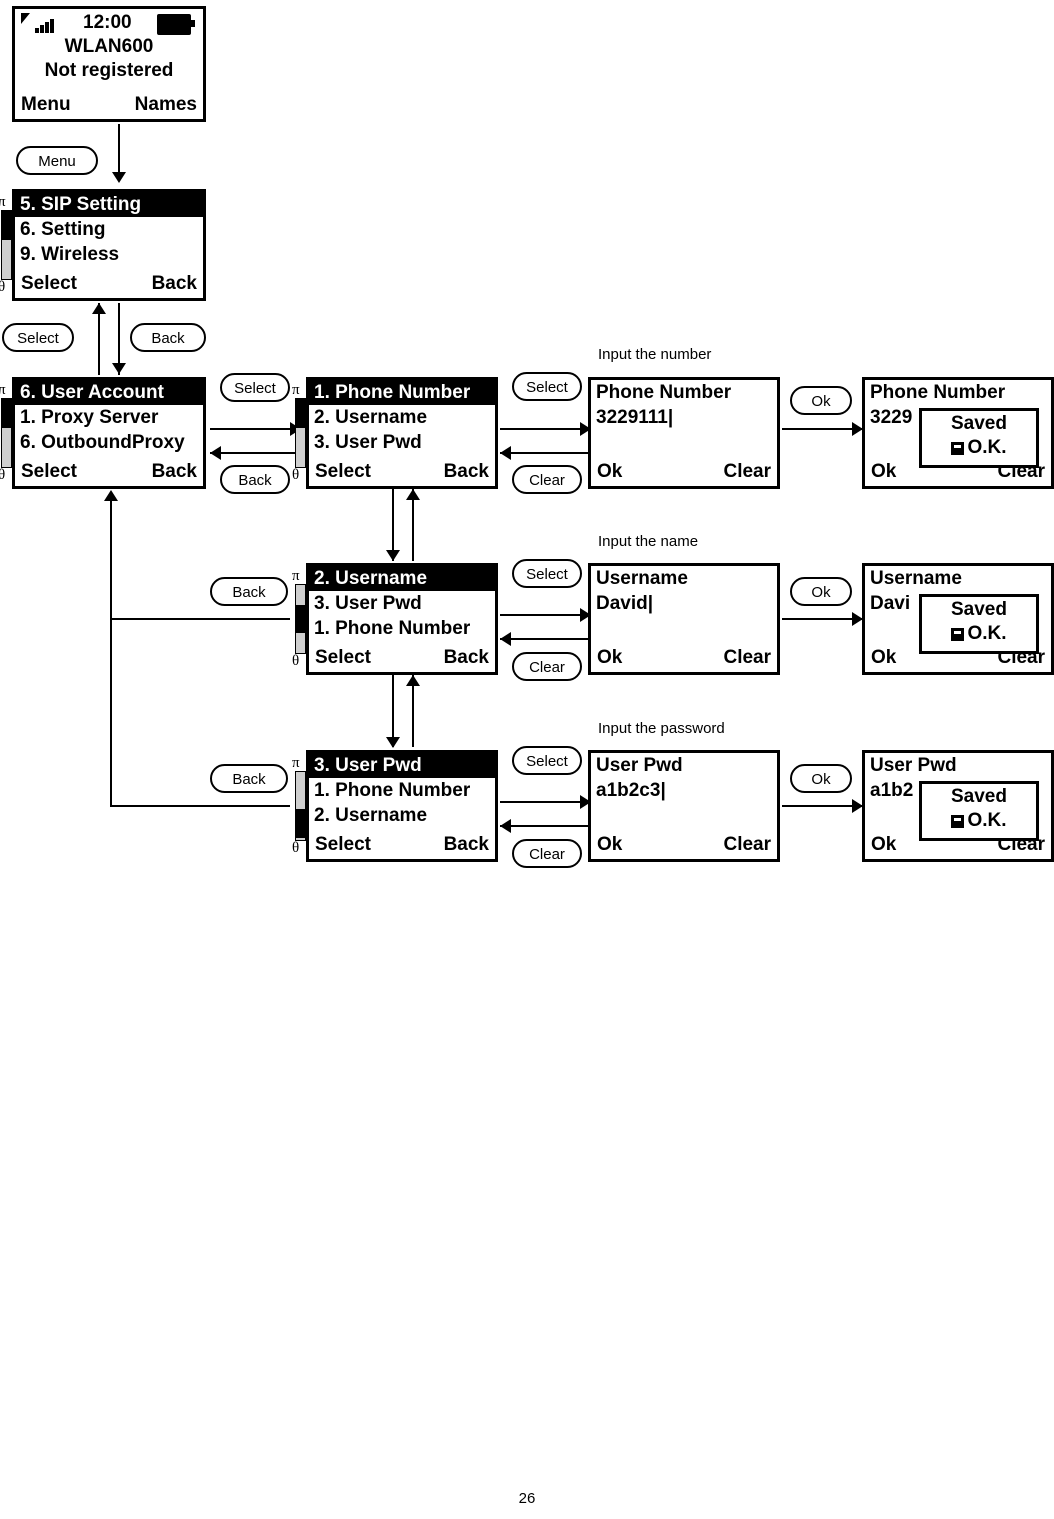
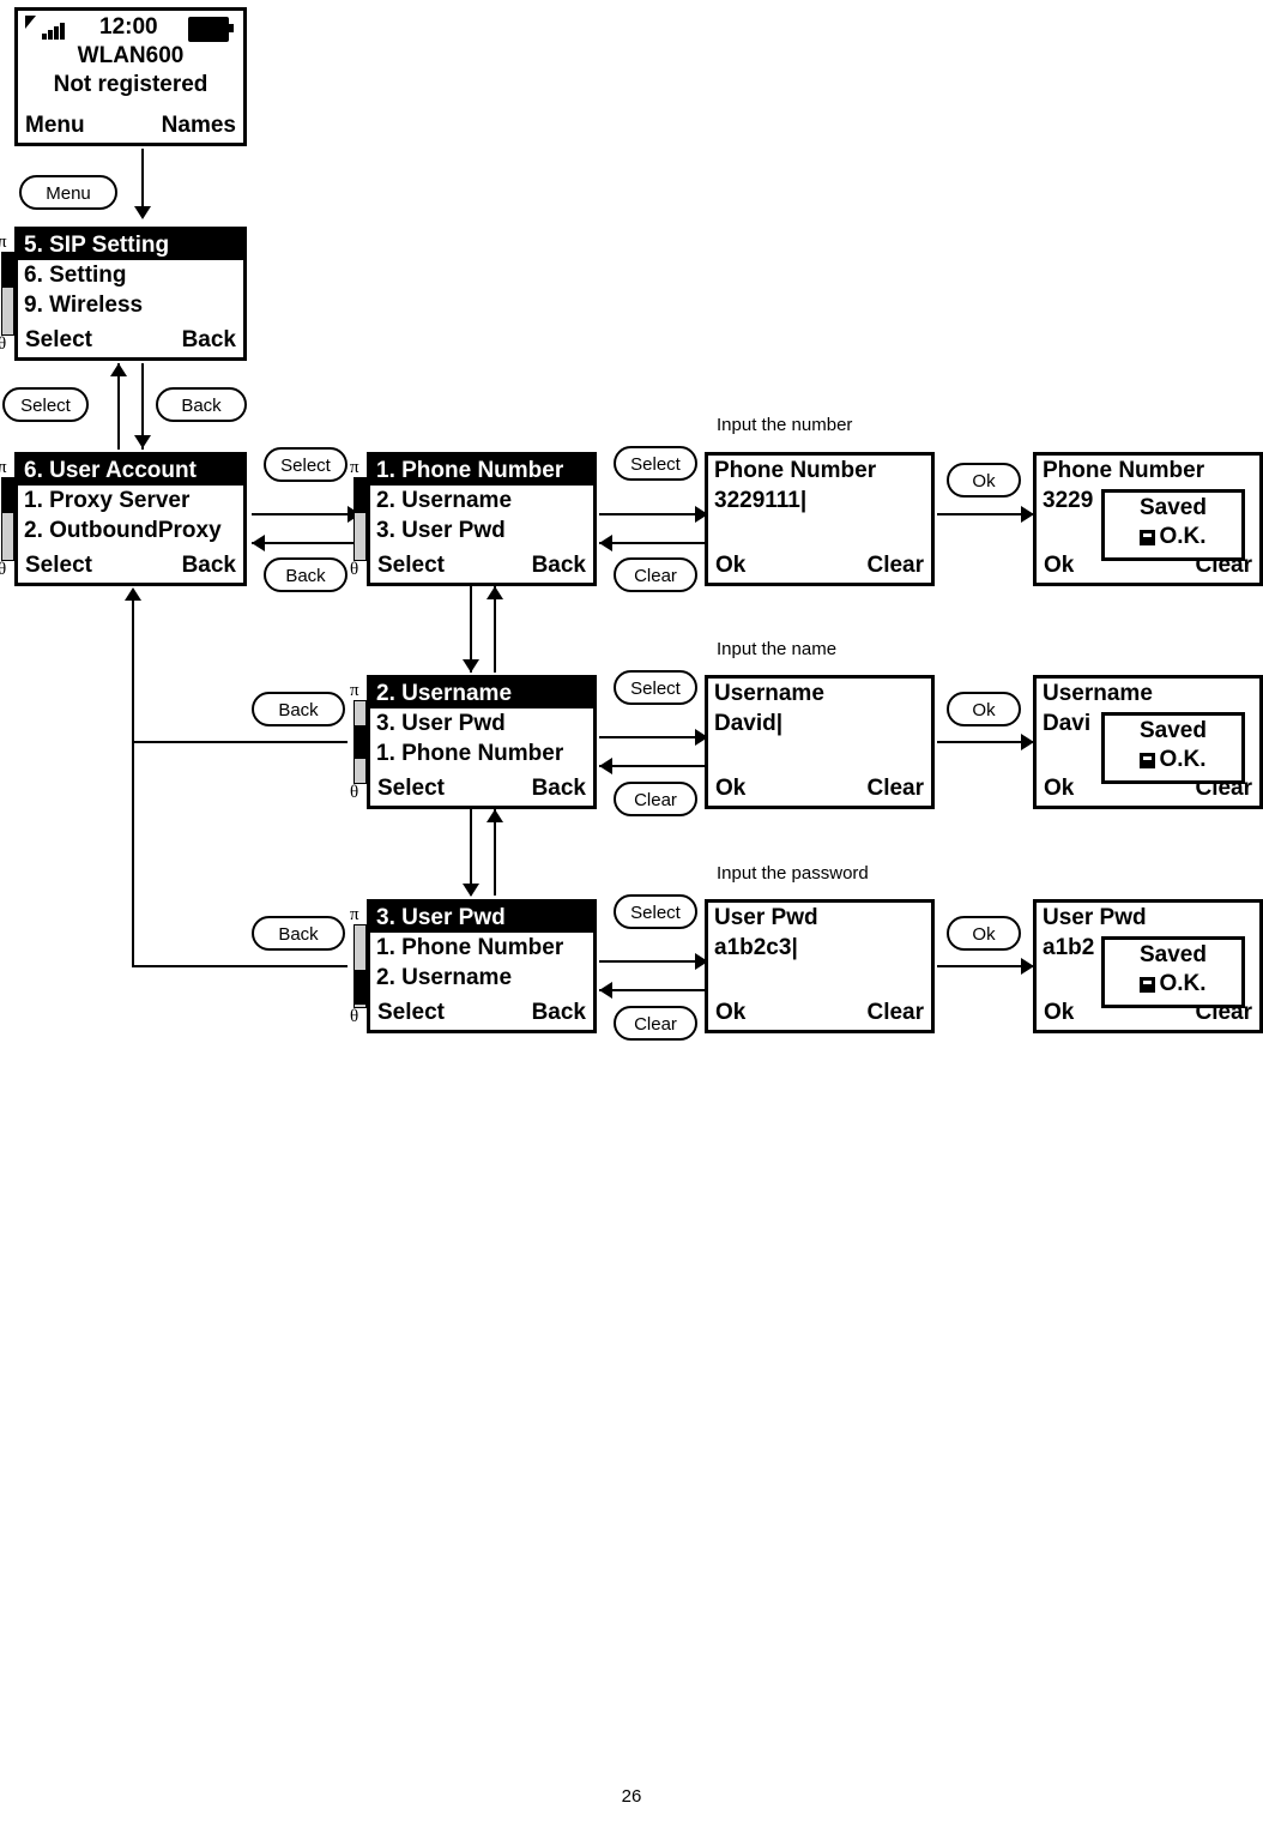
  12:00
  WLAN600
  Not registered
  Menu
  Names
  Menu
  π
  θ
  5. SIP Setting
  6. Setting
  9. Wireless
  Select
  Back
  Select
  Back
  π
  θ
  6. User Account
  1. Proxy Server
- 6. OutboundProxy
+ 2. OutboundProxy
  Select
  Back
  Select
  Back
  π
  θ
  1. Phone Number
  2. Username
  3. User Pwd
  Select
  Back
  Select
  Clear
  Input the number
  Phone Number
  3229111|
  Ok
  Clear
  Ok
  Phone Number
  3229
  Ok
  Clear
  Saved
  O.K.
  Back
  π
  θ
  2. Username
  3. User Pwd
  1. Phone Number
  Select
  Back
  Select
  Clear
  Input the name
  Username
  David|
  Ok
  Clear
  Ok
  Username
  Davi
  Ok
  Clear
  Saved
  O.K.
  Back
  π
  θ
  3. User Pwd
  1. Phone Number
  2. Username
  Select
  Back
  Select
  Clear
  Input the password
  User Pwd
  a1b2c3|
  Ok
  Clear
  Ok
  User Pwd
  a1b2
  Ok
  Clear
  Saved
  O.K.
  26
